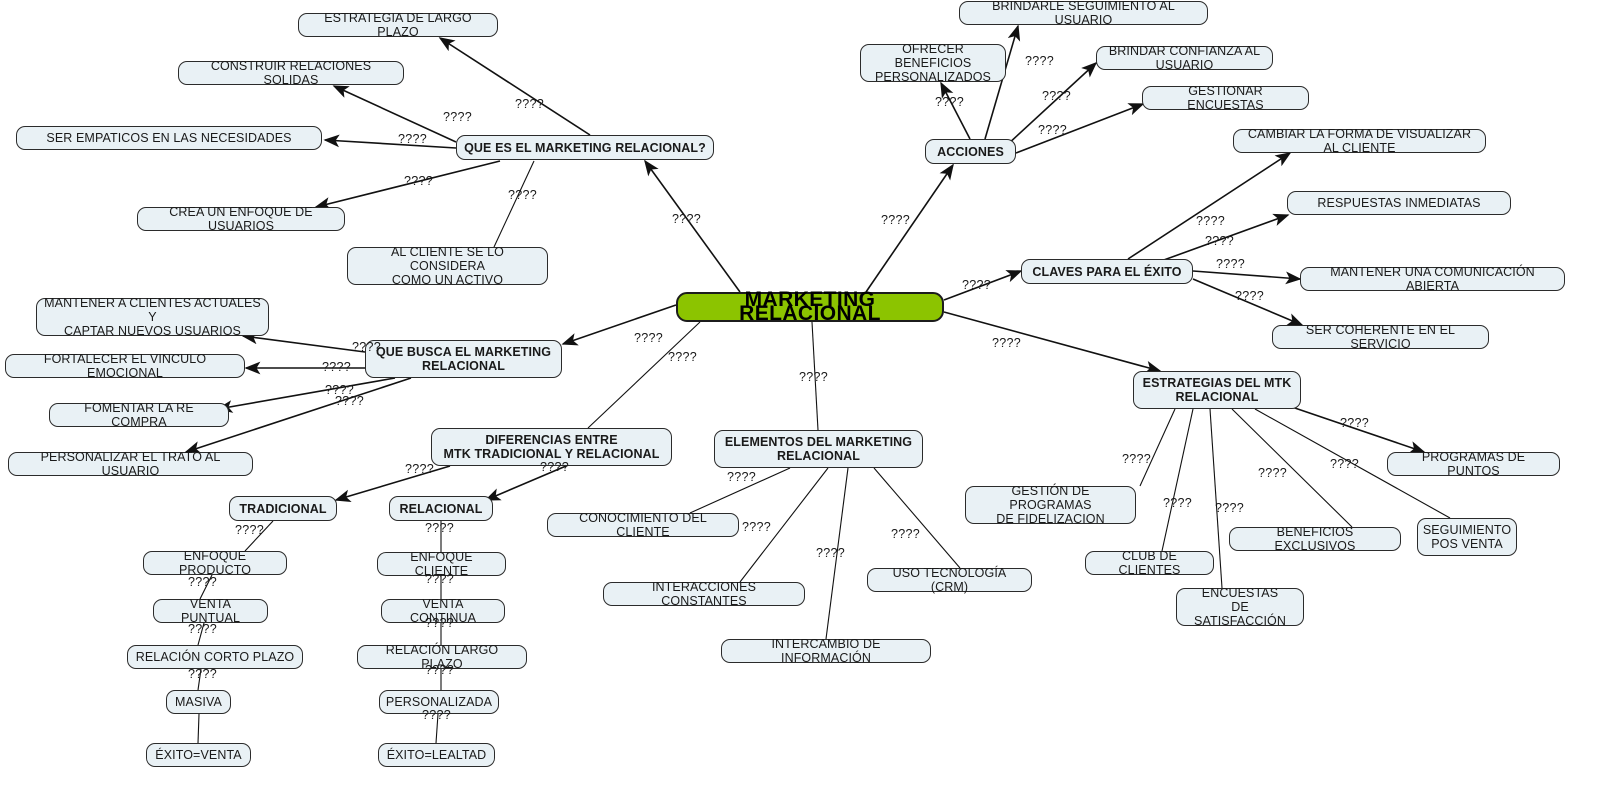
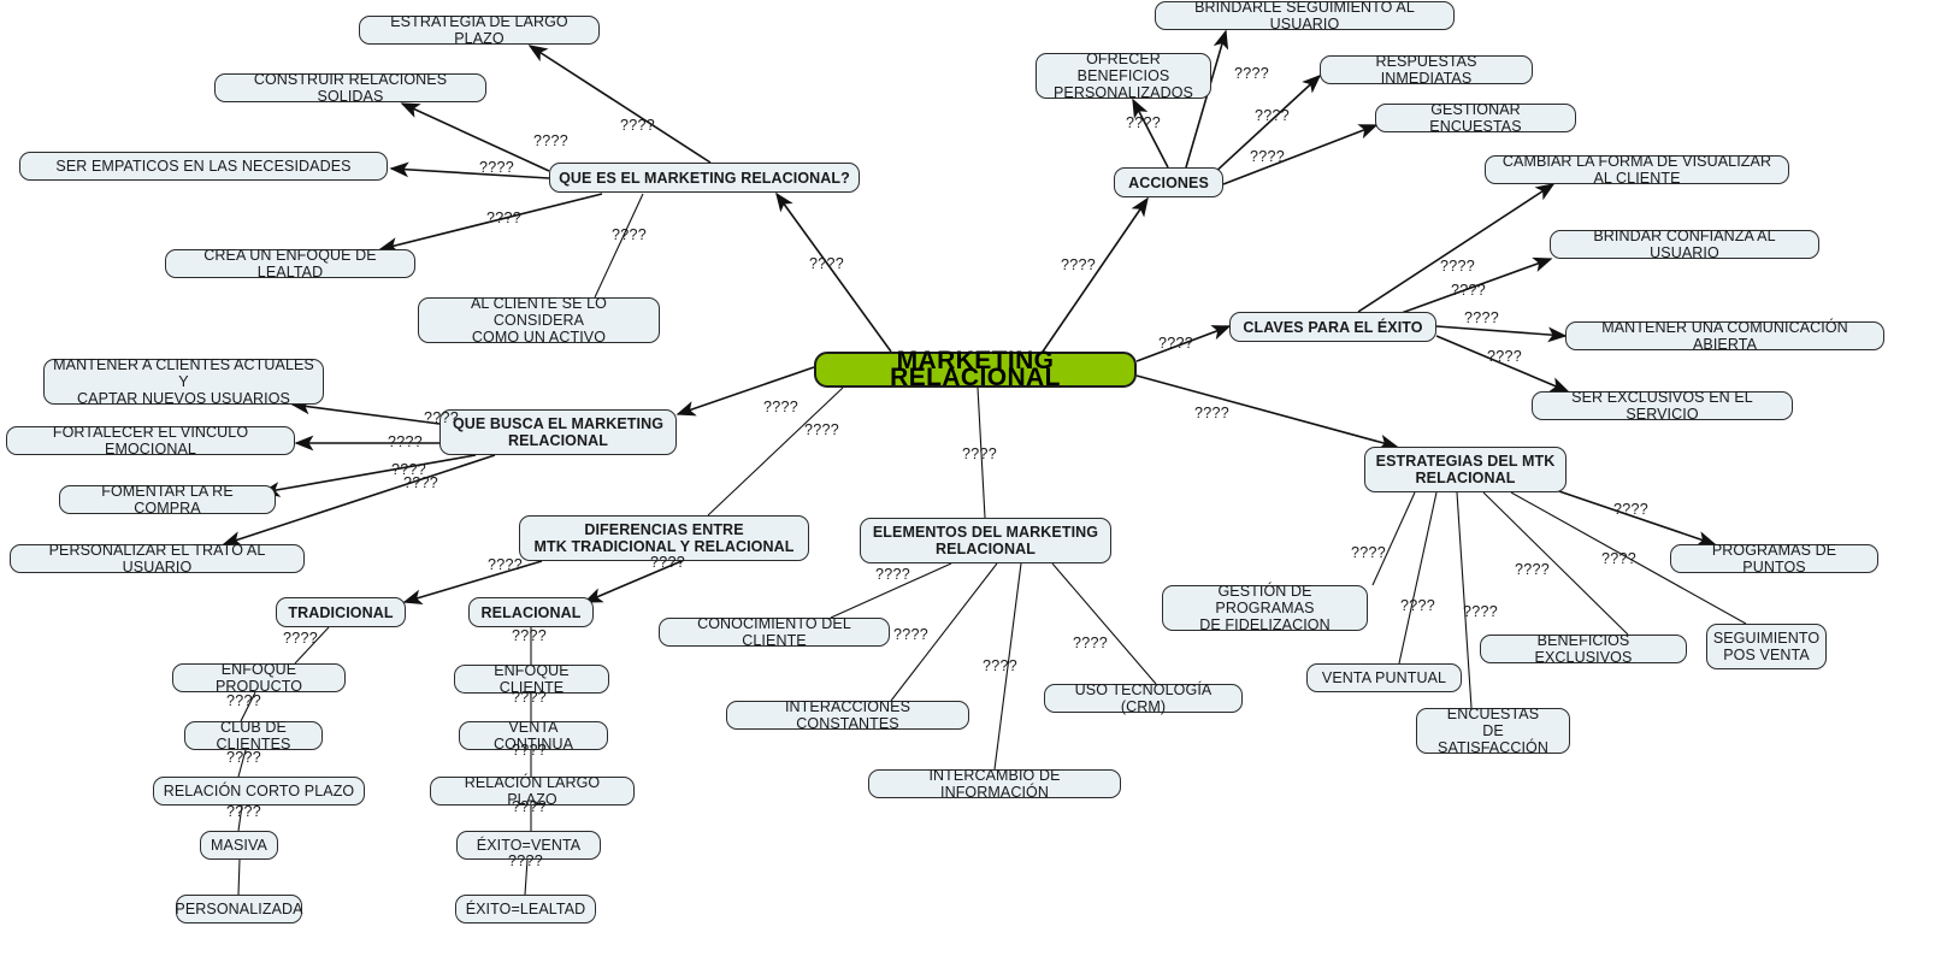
  MARKETING RELACIONAL
  ESTRATEGIA DE LARGO PLAZO
  CONSTRUIR RELACIONES SOLIDAS
  SER EMPATICOS EN LAS NECESIDADES
- CREA UN ENFOQUE DE USUARIOS
+ CREA UN ENFOQUE DE LEALTAD
  AL CLIENTE SE LO CONSIDERA
  COMO UN ACTIVO
  QUE ES EL MARKETING RELACIONAL?
  BRINDARLE SEGUIMIENTO AL USUARIO
  OFRECER BENEFICIOS
  PERSONALIZADOS
- BRINDAR CONFIANZA AL USUARIO
+ RESPUESTAS INMEDIATAS
  GESTIONAR ENCUESTAS
  ACCIONES
  CAMBIAR LA FORMA DE VISUALIZAR AL CLIENTE
- RESPUESTAS INMEDIATAS
+ BRINDAR CONFIANZA AL USUARIO
  CLAVES PARA EL ÉXITO
  MANTENER UNA COMUNICACIÓN ABIERTA
- SER COHERENTE EN EL SERVICIO
+ SER EXCLUSIVOS EN EL SERVICIO
  MANTENER A CLIENTES ACTUALES Y
  CAPTAR NUEVOS USUARIOS
  FORTALECER EL VINCULO EMOCIONAL
  FOMENTAR LA RE COMPRA
  PERSONALIZAR EL TRATO AL USUARIO
  QUE BUSCA EL MARKETING
  RELACIONAL
  DIFERENCIAS ENTRE
  MTK TRADICIONAL Y RELACIONAL
  TRADICIONAL
  RELACIONAL
  ENFOQUE PRODUCTO
- VENTA PUNTUAL
+ CLUB DE CLIENTES
  RELACIÓN CORTO PLAZO
  MASIVA
- ÉXITO=VENTA
+ PERSONALIZADA
  ENFOQUE CLIENTE
  VENTA CONTINUA
  RELACIÓN LARGO PLAZO
- PERSONALIZADA
+ ÉXITO=VENTA
  ÉXITO=LEALTAD
  ELEMENTOS DEL MARKETING
  RELACIONAL
  CONOCIMIENTO DEL CLIENTE
  INTERACCIONES CONSTANTES
  USO TECNOLOGÍA (CRM)
  INTERCAMBIO DE INFORMACIÓN
  ESTRATEGIAS DEL MTK
  RELACIONAL
  GESTIÓN DE PROGRAMAS
  DE FIDELIZACION
  PROGRAMAS DE PUNTOS
- CLUB DE CLIENTES
+ VENTA PUNTUAL
  BENEFICIOS EXCLUSIVOS
  SEGUIMIENTO
  POS VENTA
  ENCUESTAS
  DE SATISFACCIÓN
  ????
  ????
  ????
  ????
  ????
  ????
  ????
  ????
  ????
  ????
  ????
  ????
  ????
  ????
  ????
  ????
  ????
  ????
  ????
  ????
  ????
  ????
  ????
  ????
  ????
  ????
  ????
  ????
  ????
  ????
  ????
  ????
  ????
  ????
  ????
  ????
  ????
  ????
  ????
  ????
  ????
  ????
  ????
  ????
  ????
